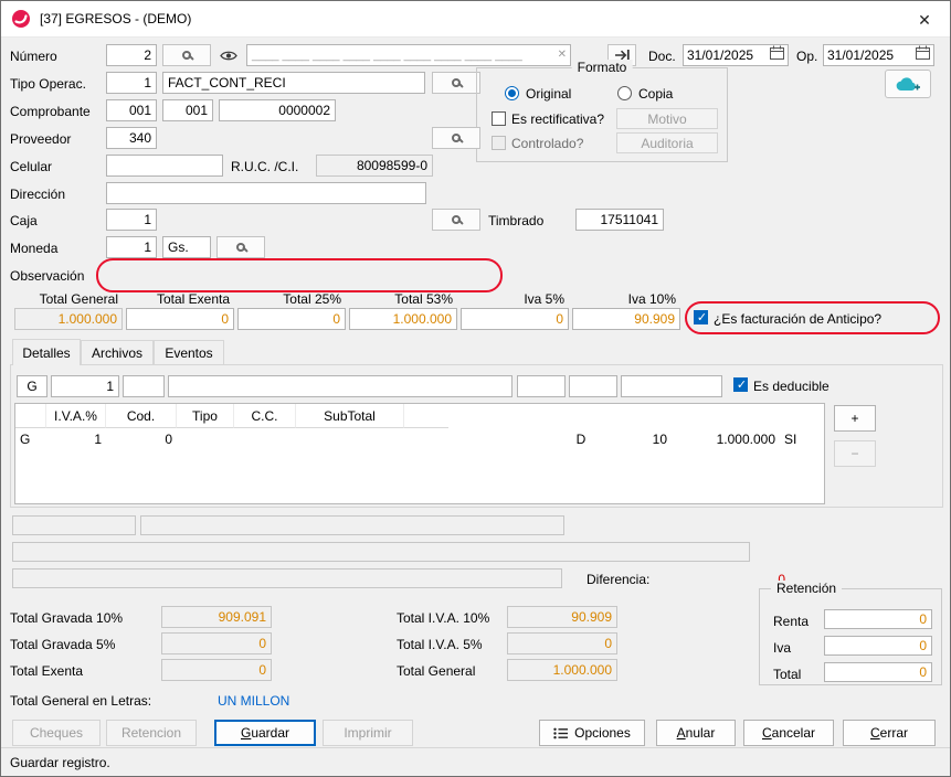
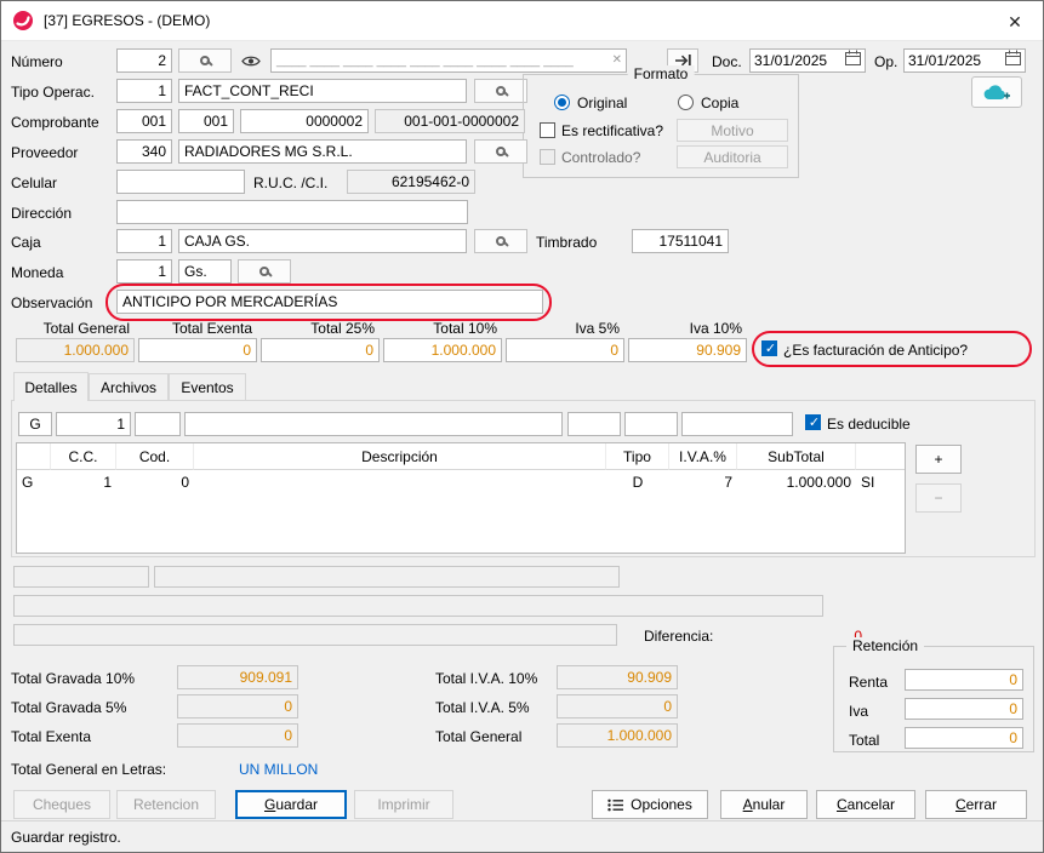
  [37] EGRESOS - (DEMO)
  ✕
  Número
  Tipo Operac.
  Comprobante
  Proveedor
  Celular
  Dirección
  Caja
  Moneda
  Observación
  2
  ____ ____ ____ ____ ____ ____ ____ ____ ____
  ✕
  Doc.
  31/01/2025
  Op.
  31/01/2025
  1
  FACT_CONT_RECI
  Formato
  Original
  Copia
  Es rectificativa?
  Motivo
  Controlado?
  Auditoria
  001
  001
  0000002
+ 001-001-0000002
  340
+ RADIADORES MG S.R.L.
  R.U.C. /C.I.
- 80098599-0
+ 62195462-0
  1
+ CAJA GS.
  Timbrado
  17511041
  1
  Gs.
+ ANTICIPO POR MERCADERÍAS
  Total General
  Total Exenta
  Total 25%
- Total 53%
+ Total 10%
  Iva 5%
  Iva 10%
  1.000.000
  0
  0
  1.000.000
  0
  90.909
  ¿Es facturación de Anticipo?
  Detalles
  Archivos
  Eventos
  G
  1
  Es deducible
- I.V.A.%
+ C.C.
  Cod.
+ Descripción
  Tipo
- C.C.
+ I.V.A.%
  SubTotal
  G
  1
  0
  D
- 10
+ 7
  1.000.000
  SI
  +
  −
  Diferencia:
  0
  Retención
  Renta
  0
  Iva
  0
  Total
  0
  Total Gravada 10%
  909.091
  Total Gravada 5%
  0
  Total Exenta
  0
  Total I.V.A. 10%
  90.909
  Total I.V.A. 5%
  0
  Total General
  1.000.000
  Total General en Letras:
  UN MILLON
  Cheques
  Retencion
  Guardar
  Imprimir
  Opciones
  Anular
  Cancelar
  Cerrar
  Guardar registro.
